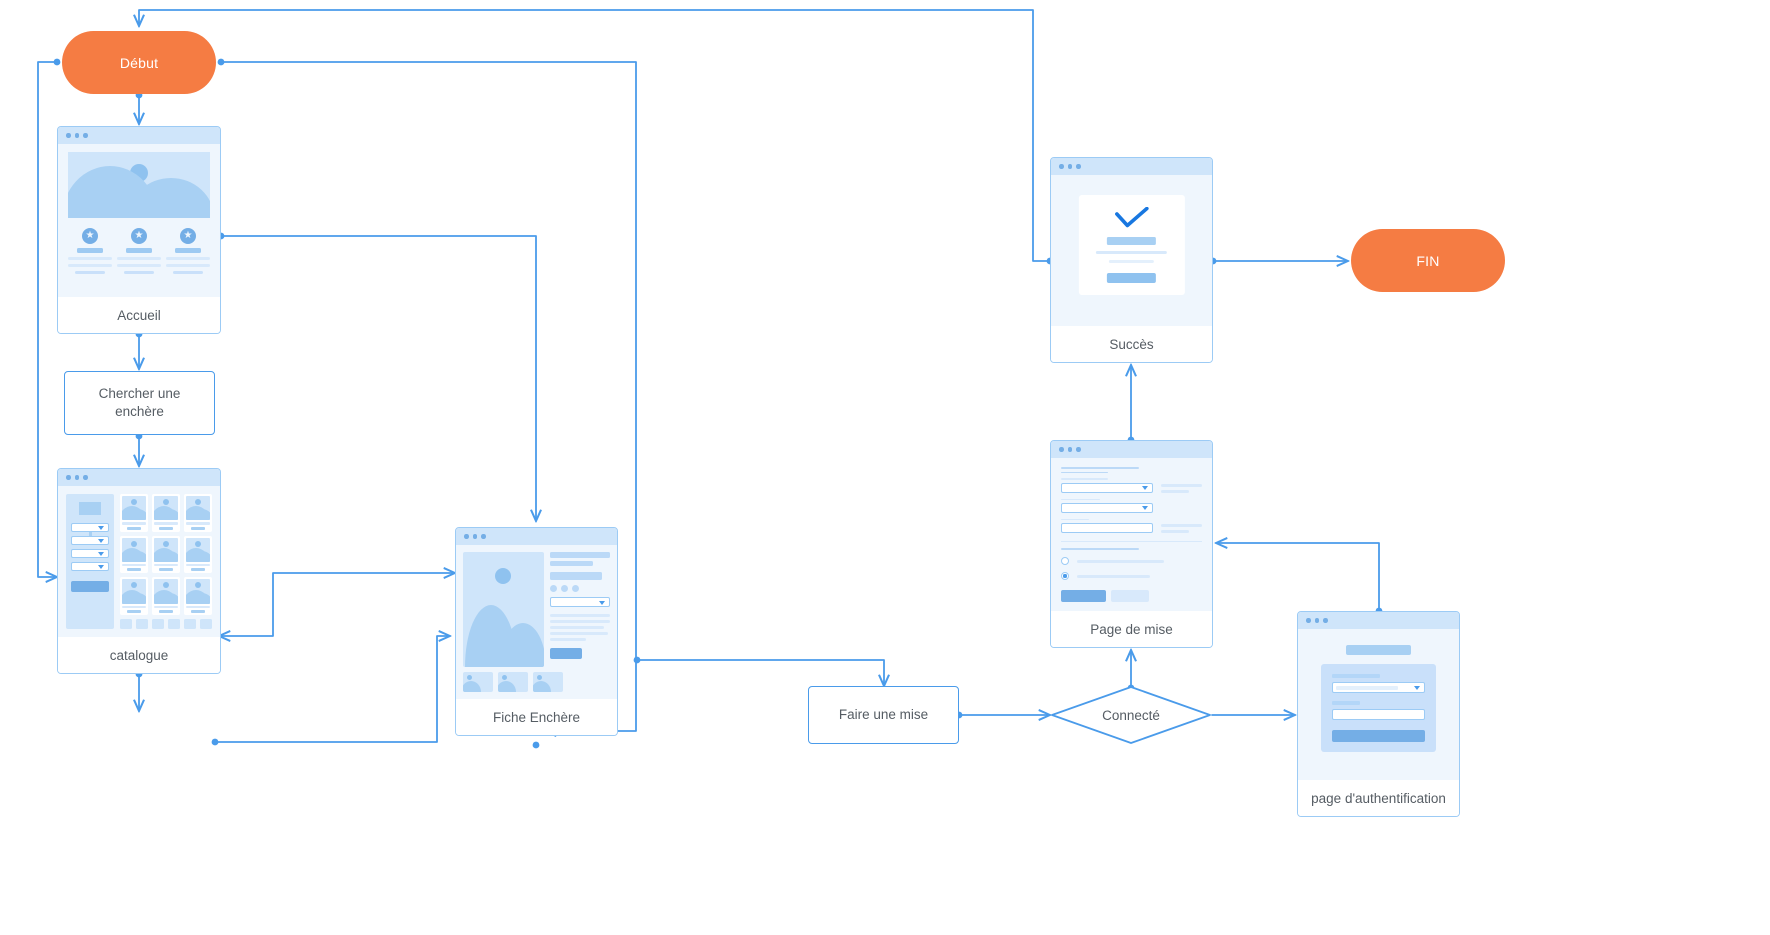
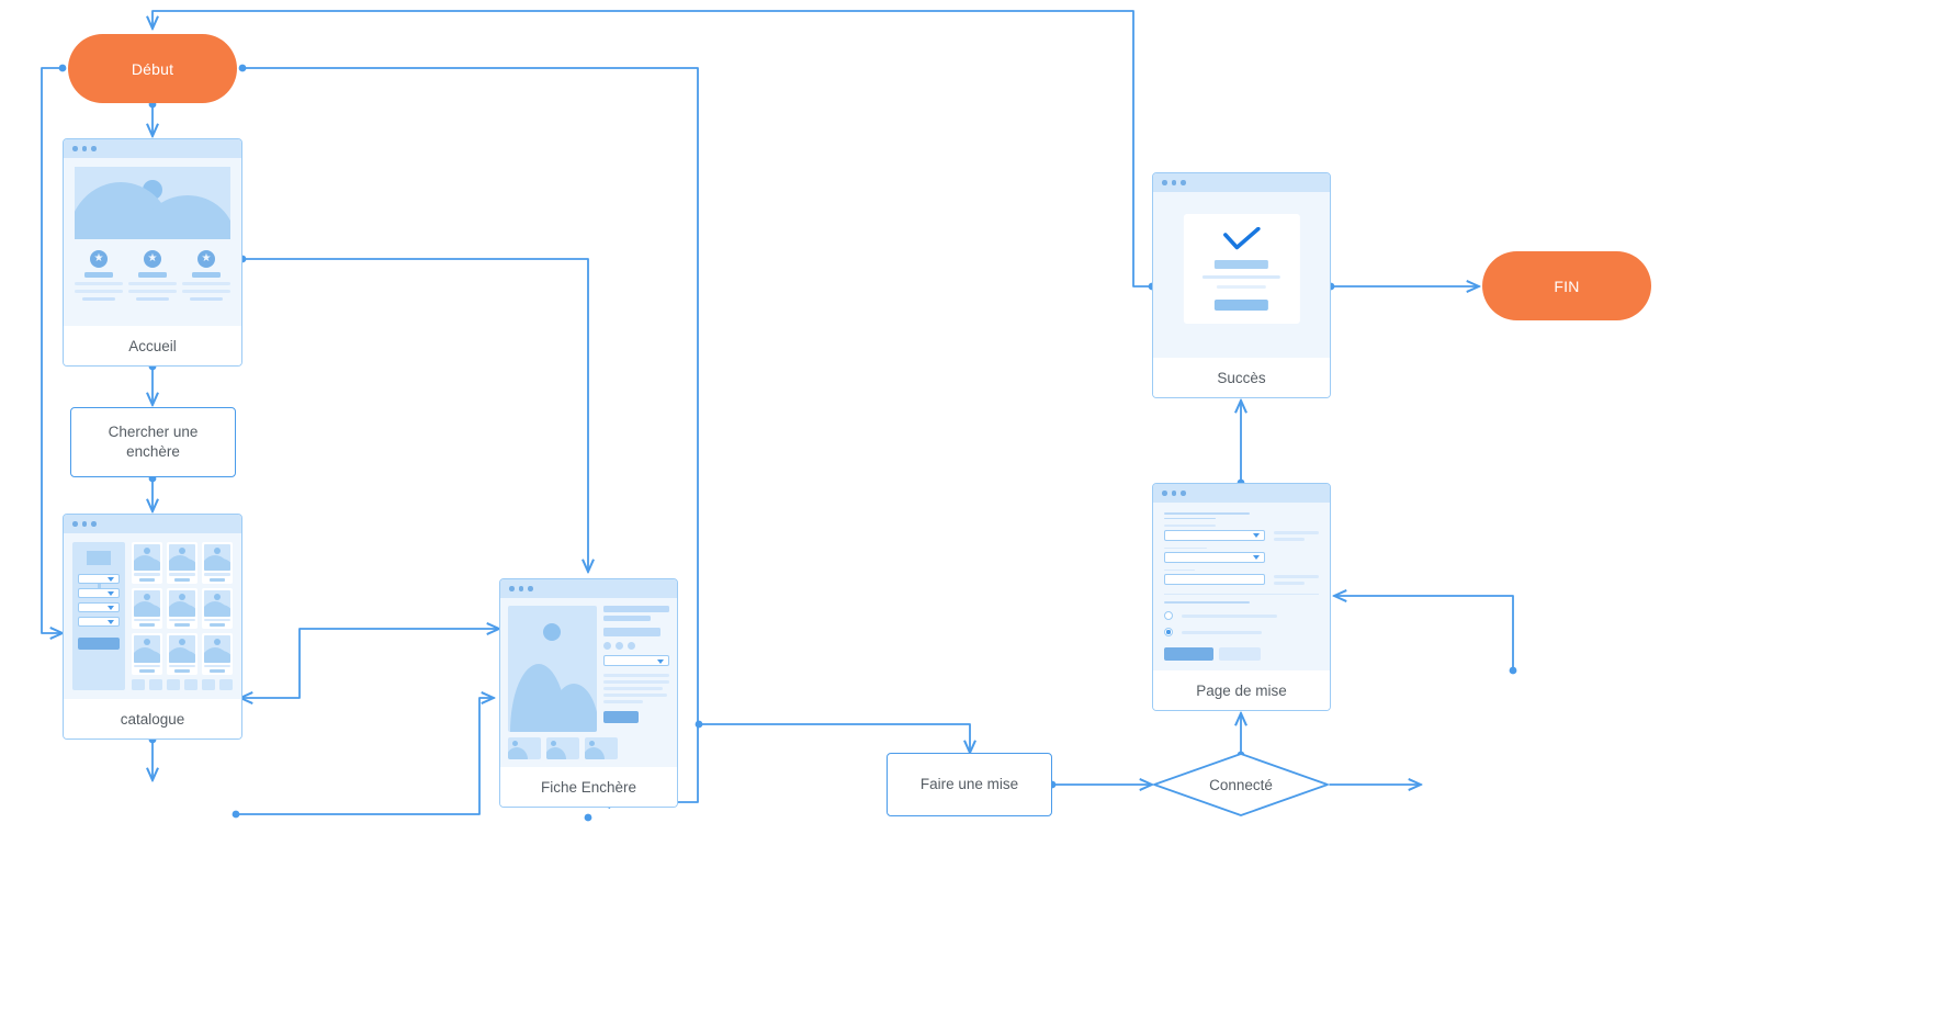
  Début
  FIN
  ★
  ★
  ★
  Accueil
  Chercher une enchère
  catalogue
  Fiche Enchère
  Faire une mise
  Connecté
  Page de mise
- page d'authentification
  Succès
